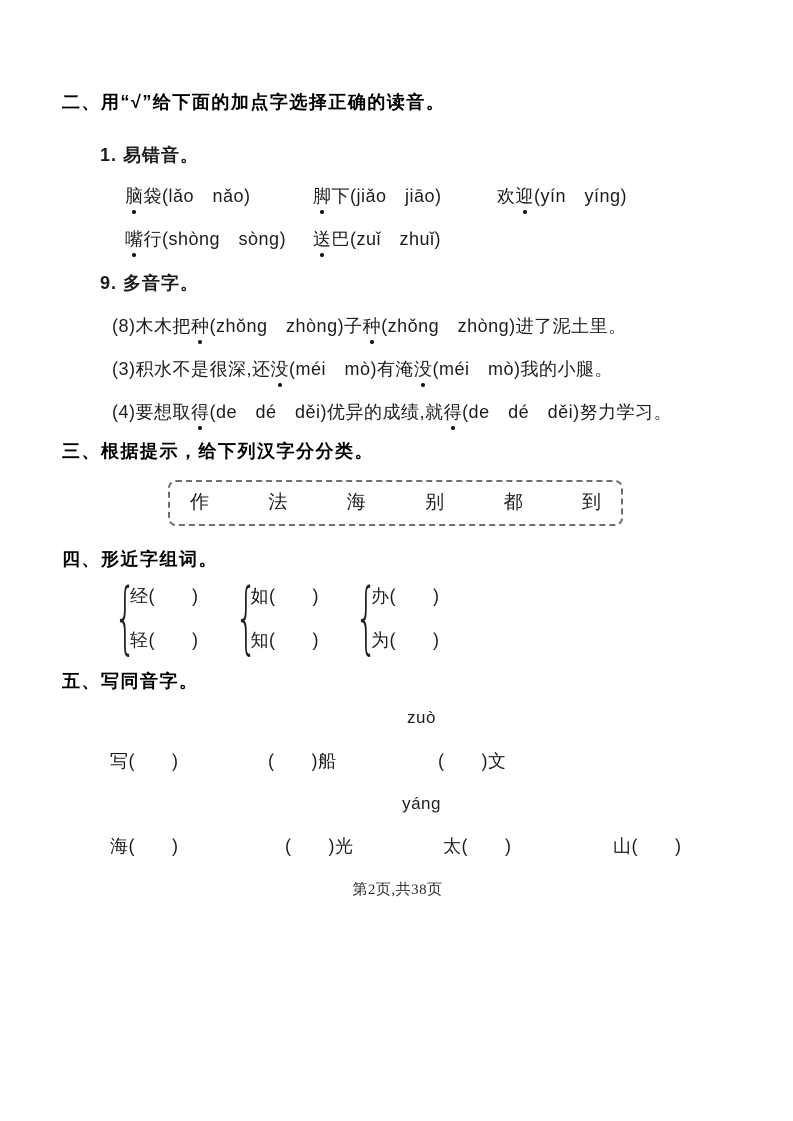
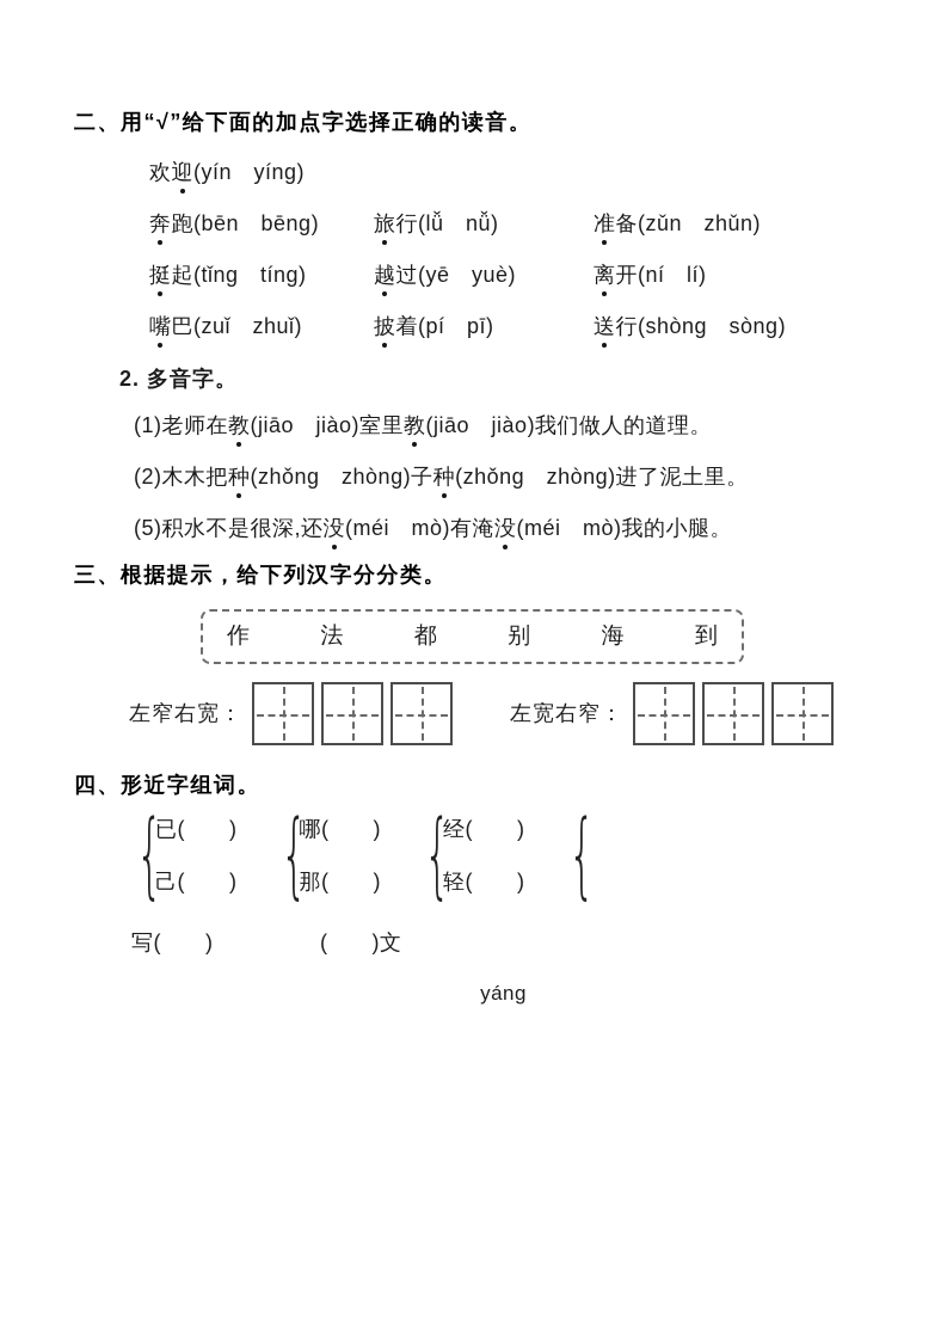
  二、用“√”给下面的加点字选择正确的读音。
- 1. 易错音。
- 脑袋(lǎo nǎo)
- 脚下(jiǎo jiāo)
  欢迎(yín yíng)
+ 奔跑(bēn bēng)
+ 旅行(lǚ nǚ)
+ 准备(zǔn zhǔn)
+ 挺起(tǐng tíng)
+ 越过(yē yuè)
+ 离开(ní lí)
- 嘴行(shòng sòng)
+ 嘴巴(zuǐ zhuǐ)
+ 披着(pí pī)
- 送巴(zuǐ zhuǐ)
+ 送行(shòng sòng)
- 9. 多音字。
+ 2. 多音字。
+ (1)老师在教(jiāo jiào)室里教(jiāo jiào)我们做人的道理。
- (8)木木把种(zhǒng zhòng)子种(zhǒng zhòng)进了泥土里。
+ (2)木木把种(zhǒng zhòng)子种(zhǒng zhòng)进了泥土里。
- (3)积水不是很深,还没(méi mò)有淹没(méi mò)我的小腿。
+ (5)积水不是很深,还没(méi mò)有淹没(méi mò)我的小腿。
- (4)要想取得(de dé děi)优异的成绩,就得(de dé děi)努力学习。
  三、根据提示，给下列汉字分分类。
  作
  法
- 海
+ 都
  别
- 都
+ 海
  到
+ 左窄右宽：
+ 左宽右窄：
  四、形近字组词。
+ 已( )
+ 己( )
+ 哪( )
+ 那( )
  经( )
  轻( )
- 如( )
- 知( )
- 办( )
- 为( )
- 五、写同音字。
- zuò
  写( )
- ( )船
  ( )文
  yáng
- 海( )
- ( )光
- 太( )
- 山( )
- 第2页,共38页
